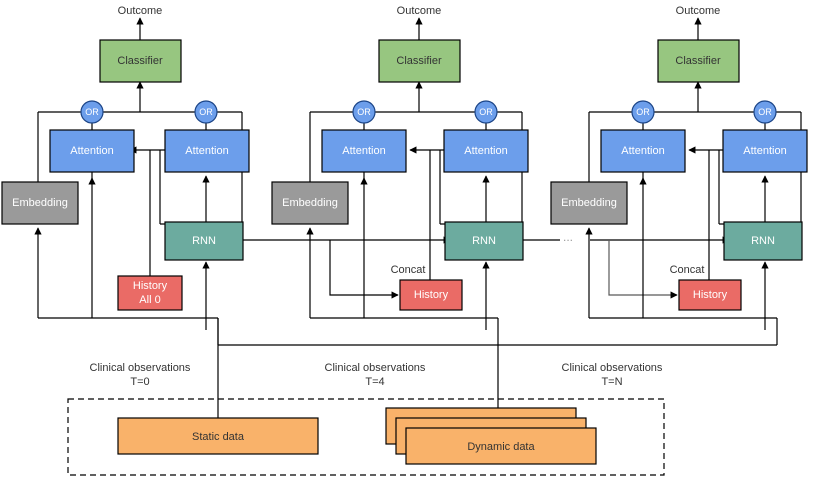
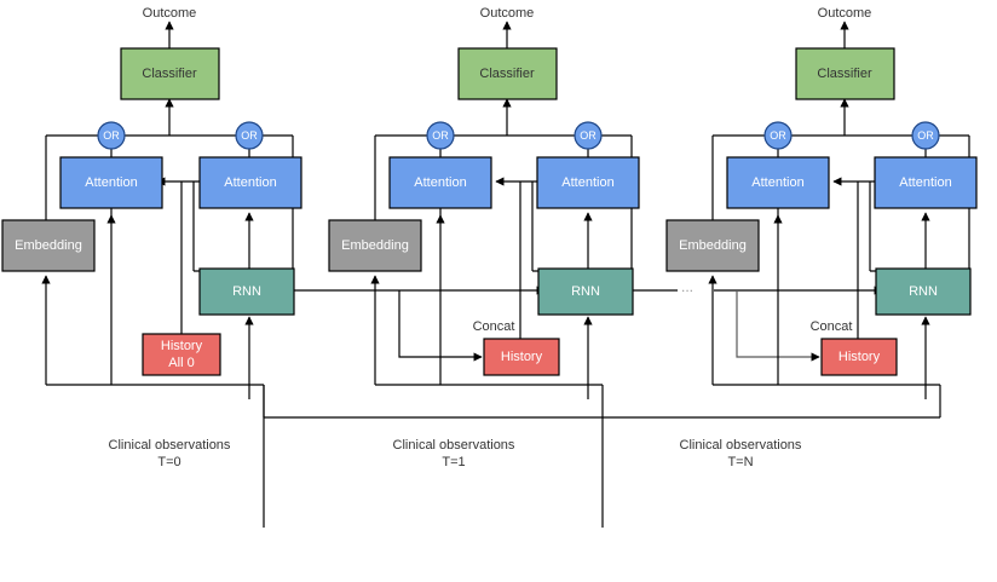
  Outcome
  Classifier
  OR
  OR
  Attention
  Attention
  Embedding
  RNN
  History
  All 0
  Clinical observations
  T=0
  Outcome
  Classifier
  OR
  OR
  Attention
  Attention
  Embedding
  RNN
  Concat
  History
  Clinical observations
- T=4
+ T=1
  ...
  Outcome
  Classifier
  OR
  OR
  Attention
  Attention
  Embedding
  RNN
  Concat
  History
  Clinical observations
  T=N
- Static data
- Dynamic data
